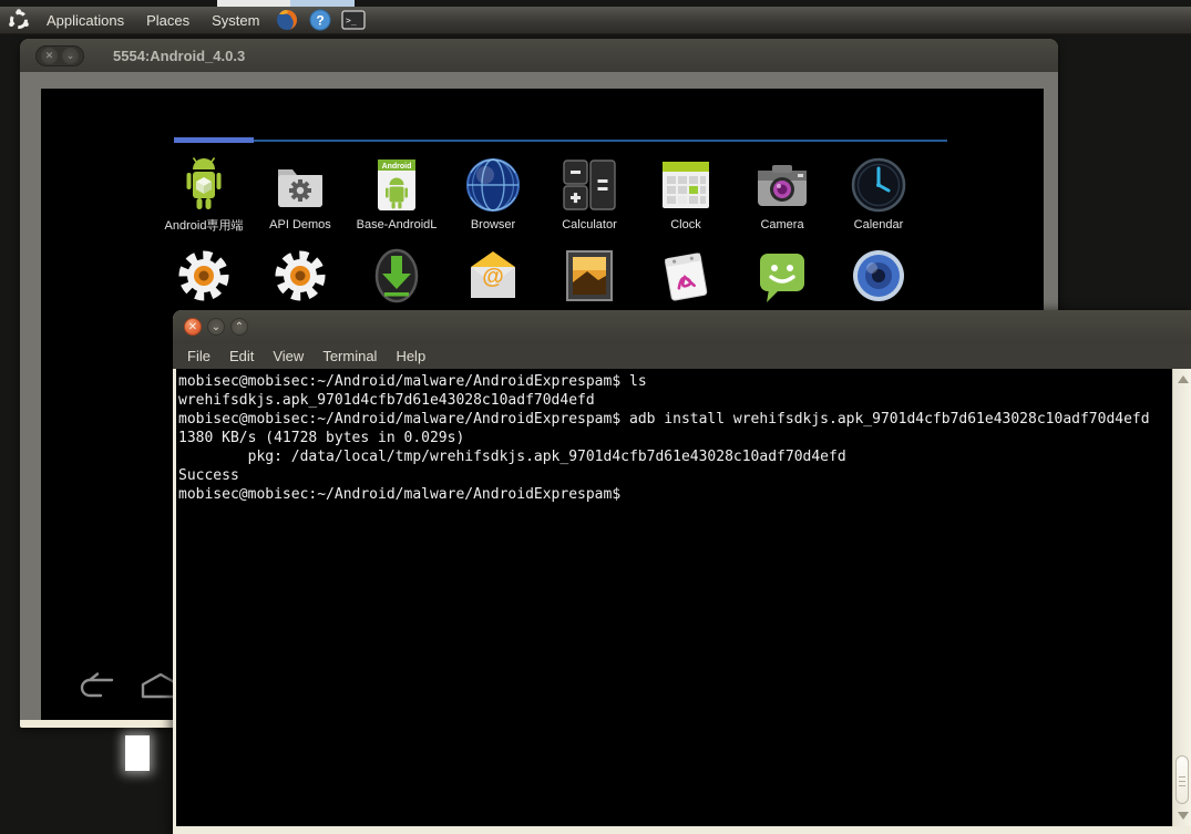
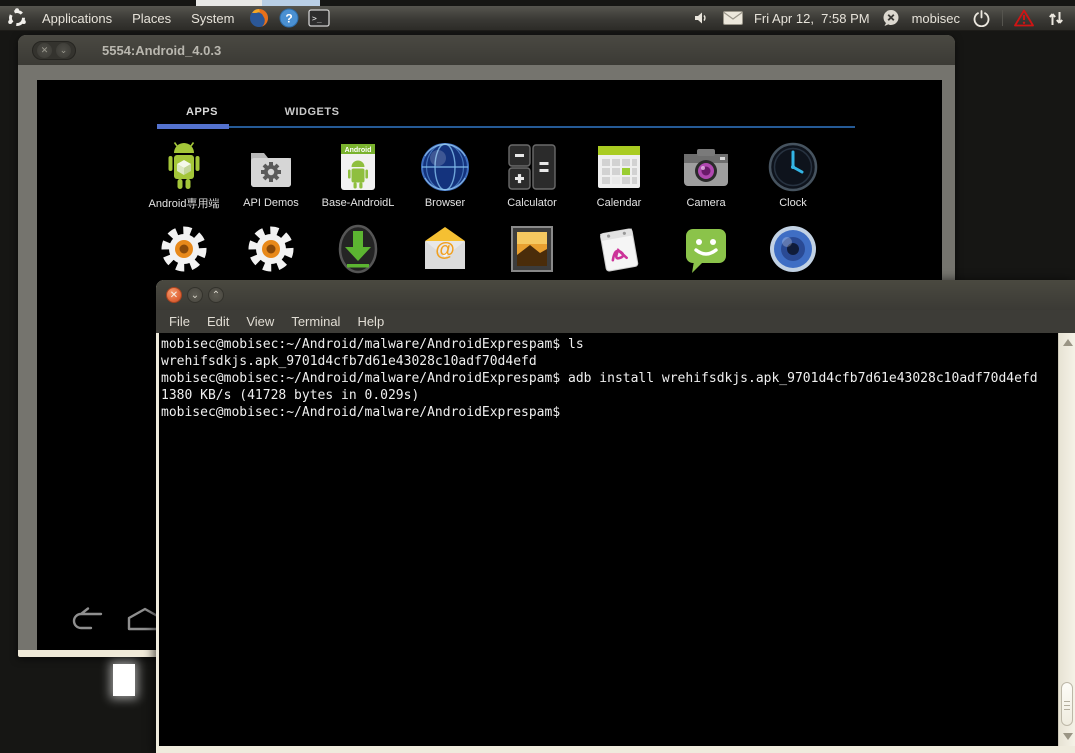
  Applications
  Places
  System
  ?
  >_
+ Fri Apr 12, 7:58 PM
+ mobisec
  ✕
  ⌄
  5554:Android_4.0.3
+ APPS
+ WIDGETS
  Android専用端
  API Demos
  Base-AndroidL
  Browser
  Calculator
- Clock
+ Calendar
  Camera
- Calendar
+ Clock
  @
  ✕
  ⌄
  ⌃
  File
  Edit
  View
  Terminal
  Help
  mobisec@mobisec:~/Android/malware/AndroidExprespam$ ls
  wrehifsdkjs.apk_9701d4cfb7d61e43028c10adf70d4efd
  mobisec@mobisec:~/Android/malware/AndroidExprespam$ adb install wrehifsdkjs.apk_9701d4cfb7d61e43028c10adf70d4efd
  1380 KB/s (41728 bytes in 0.029s)
- pkg: /data/local/tmp/wrehifsdkjs.apk_9701d4cfb7d61e43028c10adf70d4efd
- Success
  mobisec@mobisec:~/Android/malware/AndroidExprespam$
